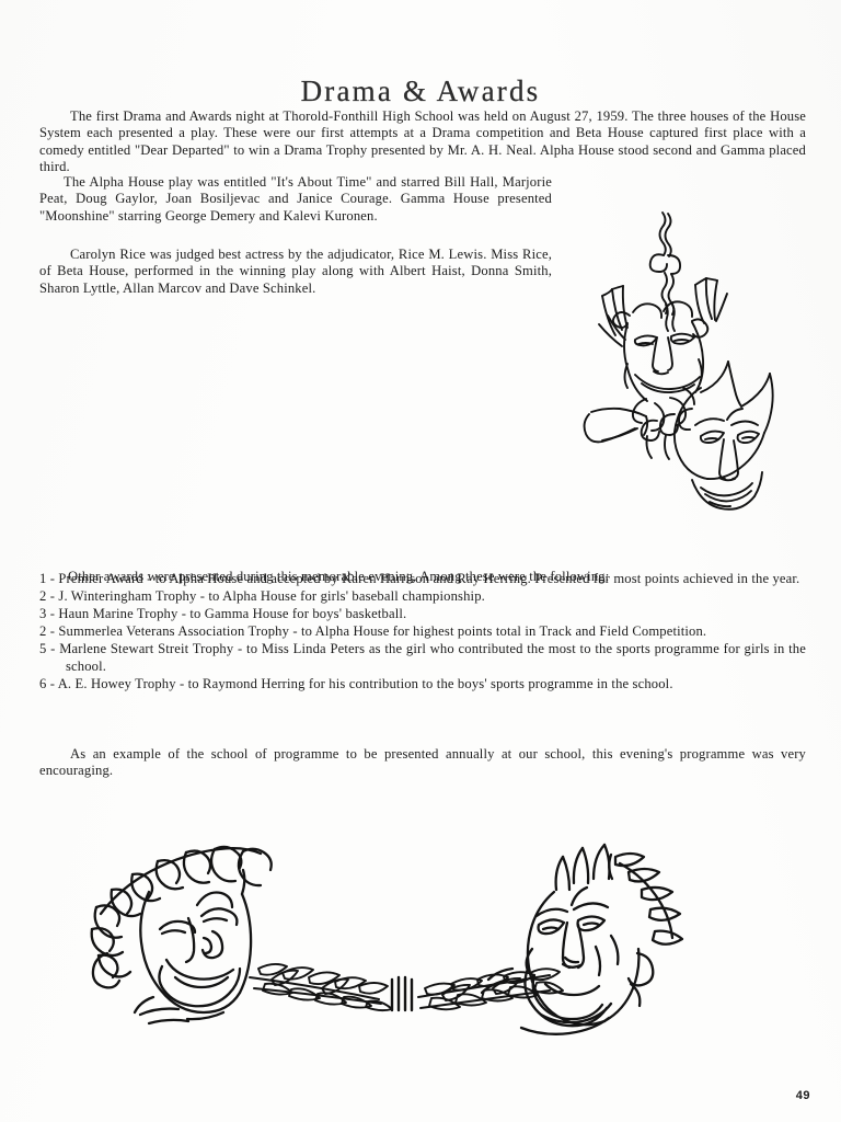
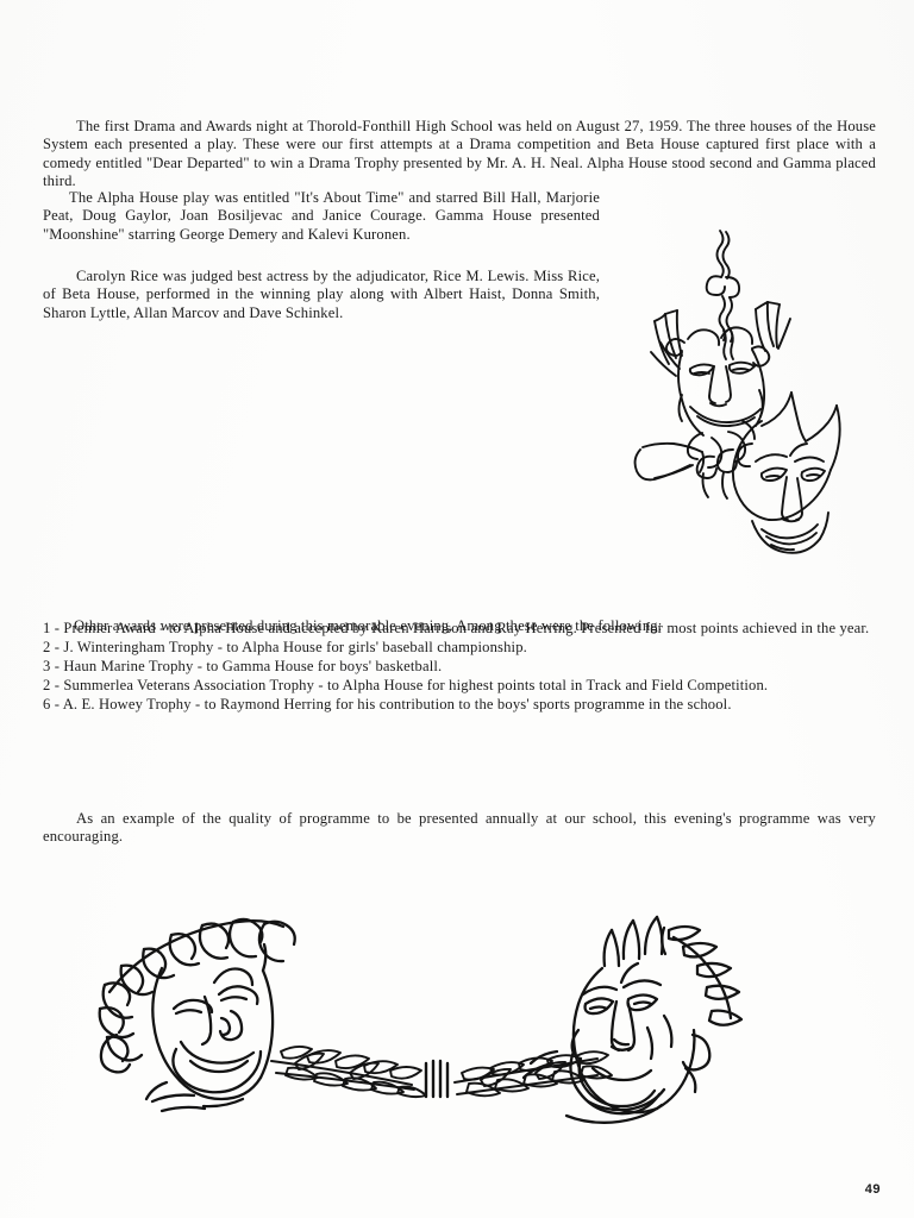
- Drama & Awards
  The first Drama and Awards night at Thorold-Fonthill High School was held on August 27, 1959. The three houses of the House System each presented a play. These were our first attempts at a Drama competition and Beta House captured first place with a comedy entitled "Dear Departed" to win a Drama Trophy presented by Mr. A. H. Neal. Alpha House stood second and Gamma placed third.
  The Alpha House play was entitled "It's About Time" and starred Bill Hall, Marjorie Peat, Doug Gaylor, Joan Bosiljevac and Janice Courage. Gamma House presented "Moonshine" starring George Demery and Kalevi Kuronen.
  Carolyn Rice was judged best actress by the adjudicator, Rice M. Lewis. Miss Rice, of Beta House, performed in the winning play along with Albert Haist, Donna Smith, Sharon Lyttle, Allan Marcov and Dave Schinkel.
  Other awards were presented during this memorable evening. Among these were the following:
  1 - Premier Award - to Alpha House and accepted by Karen Harrison and Ray Herring. Presented for most points achieved in the year.
  2 - J. Winteringham Trophy - to Alpha House for girls' baseball championship.
  3 - Haun Marine Trophy - to Gamma House for boys' basketball.
  2 - Summerlea Veterans Association Trophy - to Alpha House for highest points total in Track and Field Competition.
- 5 - Marlene Stewart Streit Trophy - to Miss Linda Peters as the girl who contributed the most to the sports programme for girls in the school.
  6 - A. E. Howey Trophy - to Raymond Herring for his contribution to the boys' sports programme in the school.
- As an example of the school of programme to be presented annually at our school, this evening's programme was very encouraging.
+ As an example of the quality of programme to be presented annually at our school, this evening's programme was very encouraging.
  49
